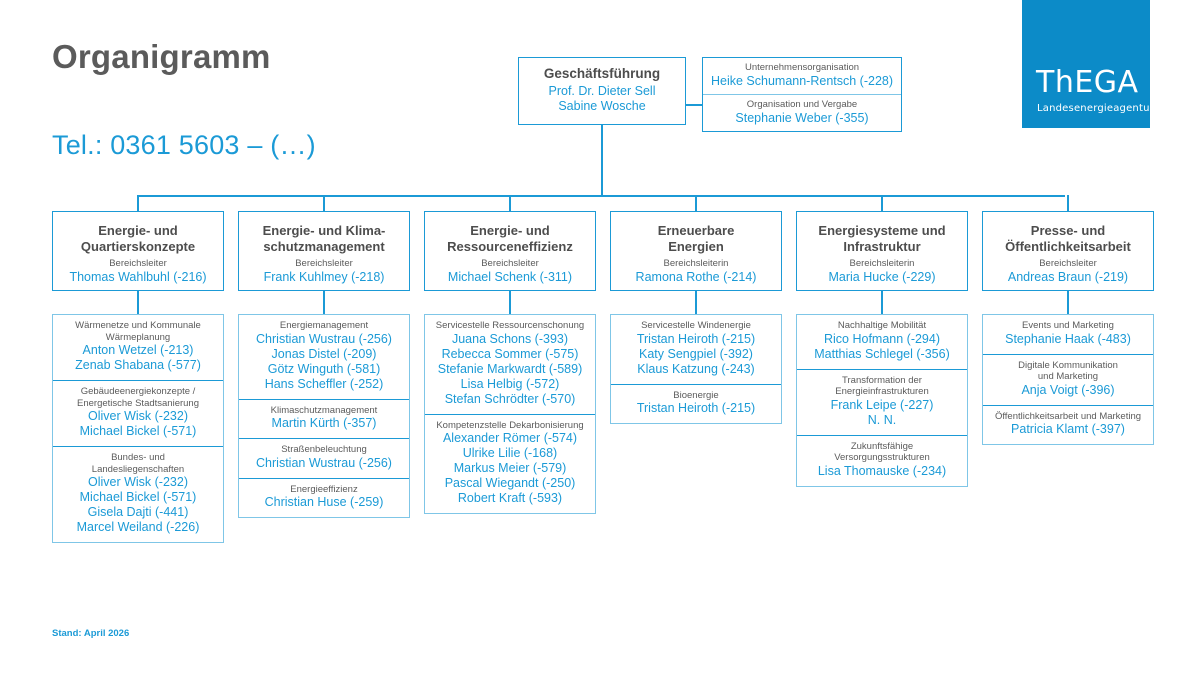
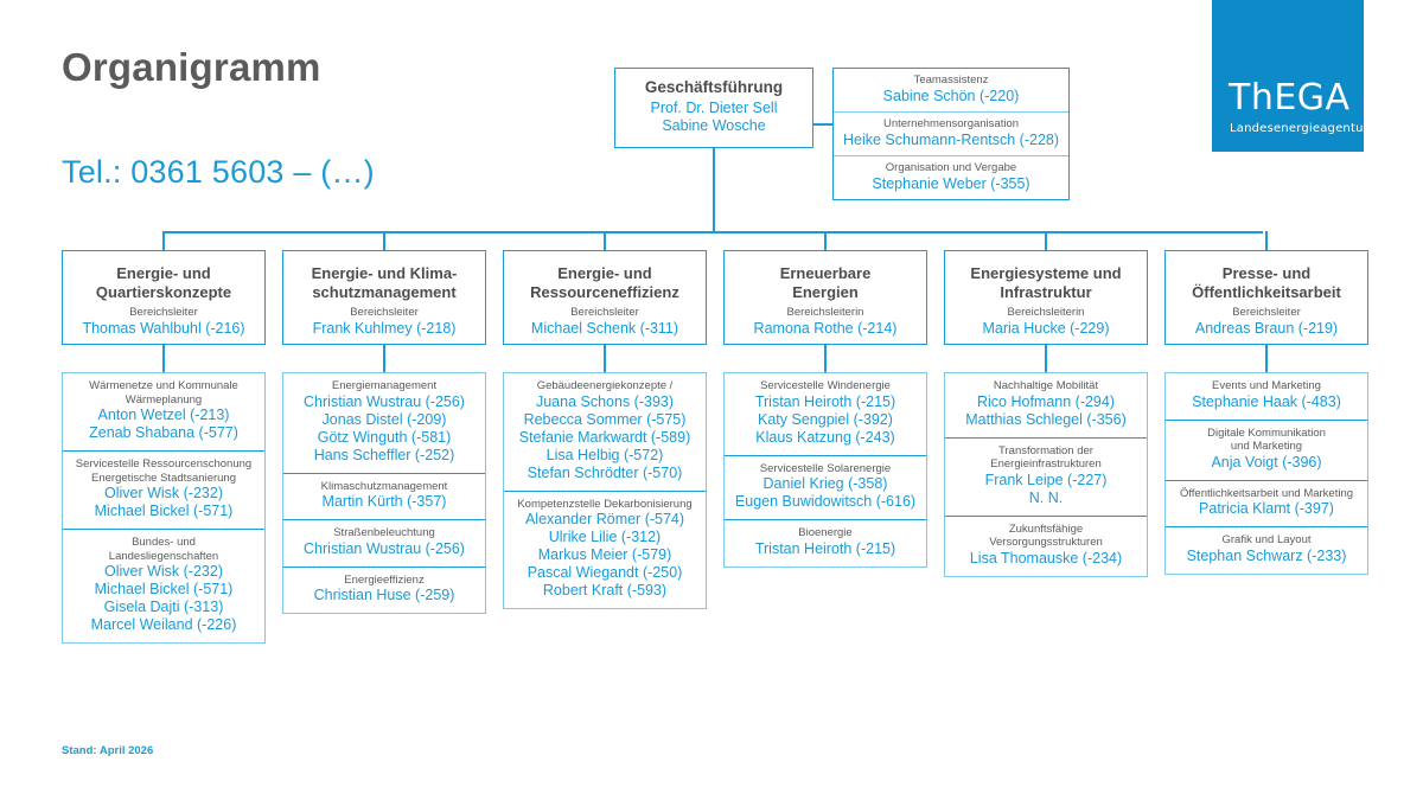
  ThEGA
  Landesenergieagentur
  Organigramm
  Tel.: 0361 5603 – (…)
  Stand: April 2026
  Geschäftsführung
  Prof. Dr. Dieter Sell
  Sabine Wosche
+ Teamassistenz
+ Sabine Schön (-220)
  Unternehmensorganisation
  Heike Schumann-Rentsch (-228)
  Organisation und Vergabe
  Stephanie Weber (-355)
  Energie- und
  Quartierskonzepte
  Bereichsleiter
  Thomas Wahlbuhl (-216)
  Wärmenetze und Kommunale
  Wärmeplanung
  Anton Wetzel (-213)
  Zenab Shabana (-577)
- Gebäudeenergiekonzepte /
+ Servicestelle Ressourcenschonung
  Energetische Stadtsanierung
  Oliver Wisk (-232)
  Michael Bickel (-571)
  Bundes- und
  Landesliegenschaften
  Oliver Wisk (-232)
  Michael Bickel (-571)
- Gisela Dajti (-441)
+ Gisela Dajti (-313)
  Marcel Weiland (-226)
  Energie- und Klima-
  schutzmanagement
  Bereichsleiter
  Frank Kuhlmey (-218)
  Energiemanagement
  Christian Wustrau (-256)
  Jonas Distel (-209)
  Götz Winguth (-581)
  Hans Scheffler (-252)
  Klimaschutzmanagement
  Martin Kürth (-357)
  Straßenbeleuchtung
  Christian Wustrau (-256)
  Energieeffizienz
  Christian Huse (-259)
  Energie- und
  Ressourceneffizienz
  Bereichsleiter
  Michael Schenk (-311)
- Servicestelle Ressourcenschonung
+ Gebäudeenergiekonzepte /
  Juana Schons (-393)
  Rebecca Sommer (-575)
  Stefanie Markwardt (-589)
  Lisa Helbig (-572)
  Stefan Schrödter (-570)
  Kompetenzstelle Dekarbonisierung
  Alexander Römer (-574)
- Ulrike Lilie (-168)
+ Ulrike Lilie (-312)
  Markus Meier (-579)
  Pascal Wiegandt (-250)
  Robert Kraft (-593)
  Erneuerbare
  Energien
  Bereichsleiterin
  Ramona Rothe (-214)
  Servicestelle Windenergie
  Tristan Heiroth (-215)
  Katy Sengpiel (-392)
  Klaus Katzung (-243)
+ Servicestelle Solarenergie
+ Daniel Krieg (-358)
+ Eugen Buwidowitsch (-616)
  Bioenergie
  Tristan Heiroth (-215)
  Energiesysteme und
  Infrastruktur
  Bereichsleiterin
  Maria Hucke (-229)
  Nachhaltige Mobilität
  Rico Hofmann (-294)
  Matthias Schlegel (-356)
  Transformation der
  Energieinfrastrukturen
  Frank Leipe (-227)
  N. N.
  Zukunftsfähige
  Versorgungsstrukturen
  Lisa Thomauske (-234)
  Presse- und
  Öffentlichkeitsarbeit
  Bereichsleiter
  Andreas Braun (-219)
  Events und Marketing
  Stephanie Haak (-483)
  Digitale Kommunikation
  und Marketing
  Anja Voigt (-396)
  Öffentlichkeitsarbeit und Marketing
  Patricia Klamt (-397)
+ Grafik und Layout
+ Stephan Schwarz (-233)
